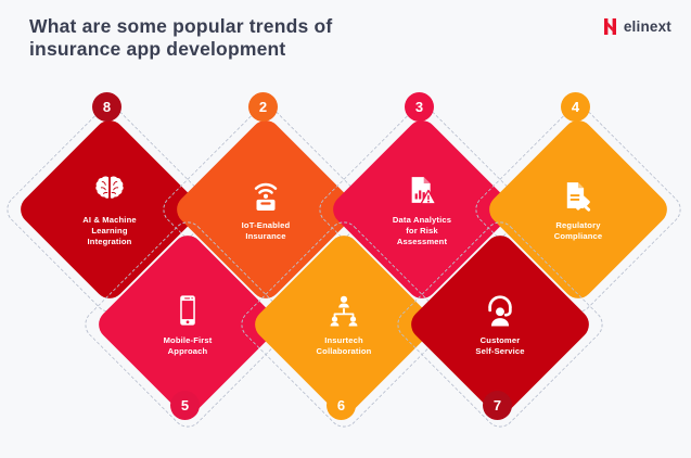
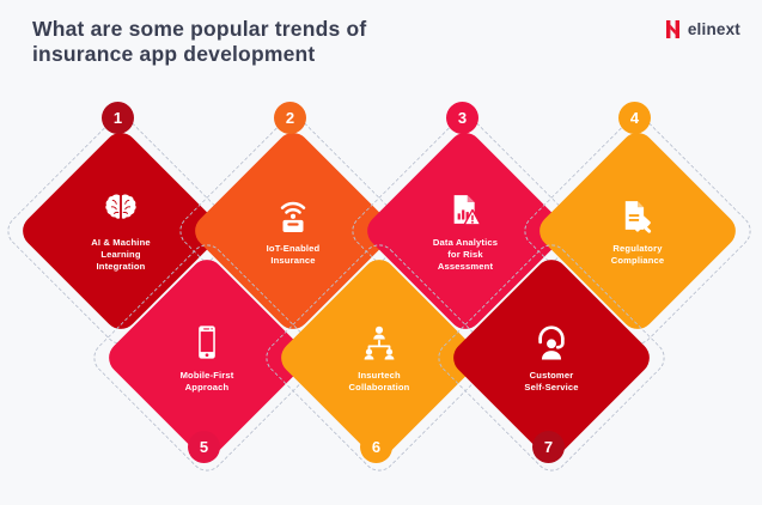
  What are some popular trends of
  insurance app development
  elinext
  AI & Machine
  Learning
  Integration
- 8
+ 1
  IoT-Enabled
  Insurance
  2
  Data Analytics
  for Risk
  Assessment
  3
  Regulatory
  Compliance
  4
  Mobile-First
  Approach
  5
  Insurtech
  Collaboration
  6
  Customer
  Self-Service
  7
